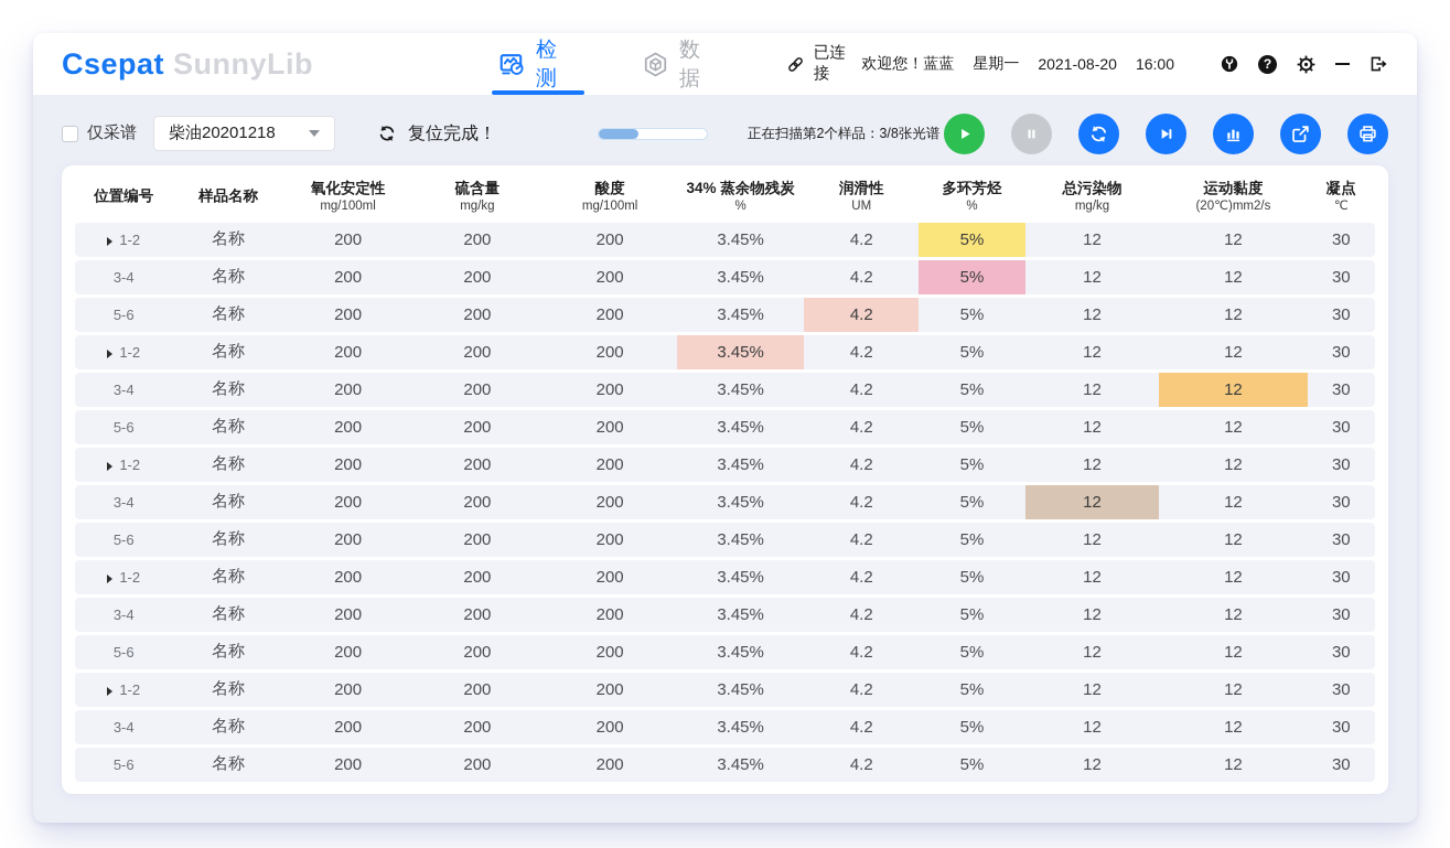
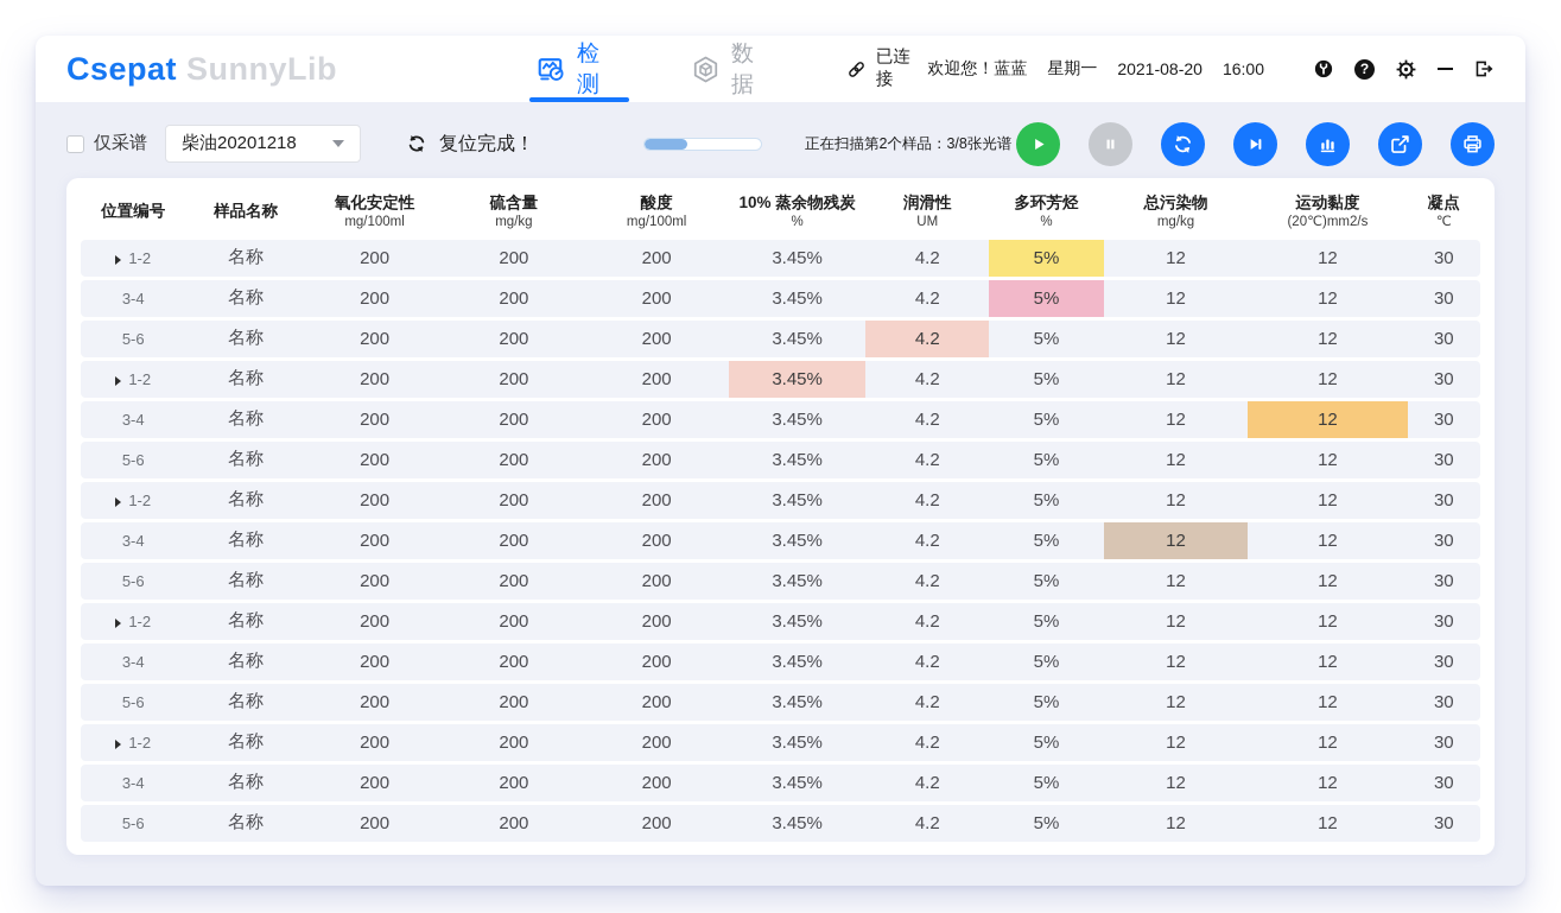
  Csepat SunnyLib
  检测
  数据
  已连接
  欢迎您！蓝蓝
  星期一
  2021-08-20
  16:00
  ?
  仅采谱
  柴油20201218
  复位完成！
  正在扫描第2个样品：3/8张光谱
- 位置编号	样品名称	氧化安定性mg/100ml	硫含量mg/kg	酸度mg/100ml	34% 蒸余物残炭%	润滑性UM	多环芳烃%	总污染物mg/kg	运动黏度(20℃)mm2/s	凝点℃
+ 位置编号	样品名称	氧化安定性mg/100ml	硫含量mg/kg	酸度mg/100ml	10% 蒸余物残炭%	润滑性UM	多环芳烃%	总污染物mg/kg	运动黏度(20℃)mm2/s	凝点℃
  1-2	名称	200	200	200	3.45%	4.2	5%	12	12	30
  3-4	名称	200	200	200	3.45%	4.2	5%	12	12	30
  5-6	名称	200	200	200	3.45%	4.2	5%	12	12	30
  1-2	名称	200	200	200	3.45%	4.2	5%	12	12	30
  3-4	名称	200	200	200	3.45%	4.2	5%	12	12	30
  5-6	名称	200	200	200	3.45%	4.2	5%	12	12	30
  1-2	名称	200	200	200	3.45%	4.2	5%	12	12	30
  3-4	名称	200	200	200	3.45%	4.2	5%	12	12	30
  5-6	名称	200	200	200	3.45%	4.2	5%	12	12	30
  1-2	名称	200	200	200	3.45%	4.2	5%	12	12	30
  3-4	名称	200	200	200	3.45%	4.2	5%	12	12	30
  5-6	名称	200	200	200	3.45%	4.2	5%	12	12	30
  1-2	名称	200	200	200	3.45%	4.2	5%	12	12	30
  3-4	名称	200	200	200	3.45%	4.2	5%	12	12	30
  5-6	名称	200	200	200	3.45%	4.2	5%	12	12	30
